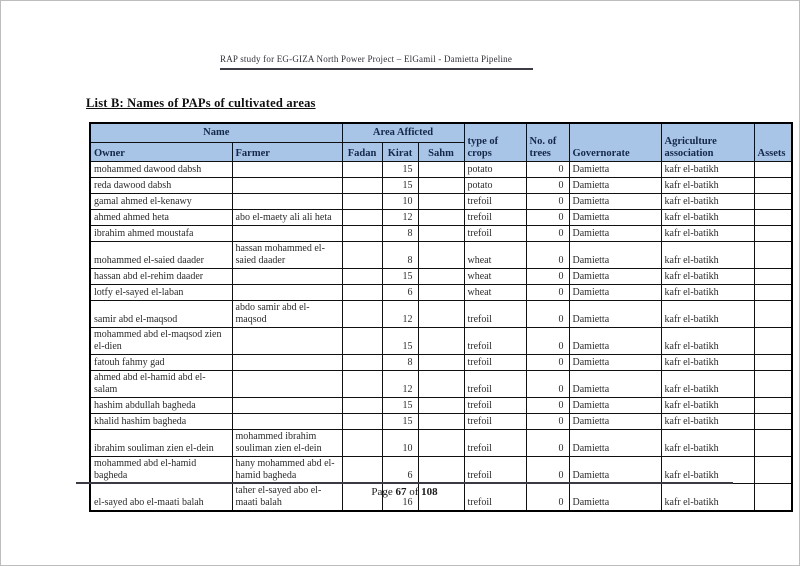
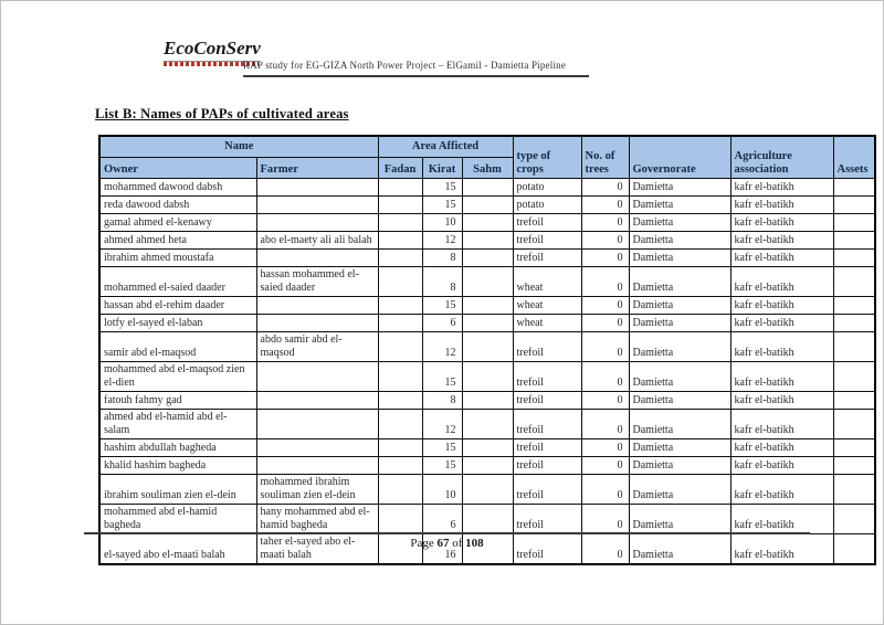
+ EcoConServ
  RAP study for EG-GIZA North Power Project – ElGamil - Damietta Pipeline
  List B: Names of PAPs of cultivated areas
  Name	Area Afficted	type of crops	No. of trees	Governorate	Agriculture association	Assets
  Owner	Farmer	Fadan	Kirat	Sahm
  mohammed dawood dabsh			15		potato	0	Damietta	kafr el-batikh
  reda dawood dabsh			15		potato	0	Damietta	kafr el-batikh
  gamal ahmed el-kenawy			10		trefoil	0	Damietta	kafr el-batikh
- ahmed ahmed heta	abo el-maety ali ali heta		12		trefoil	0	Damietta	kafr el-batikh
+ ahmed ahmed heta	abo el-maety ali ali balah		12		trefoil	0	Damietta	kafr el-batikh
  ibrahim ahmed moustafa			8		trefoil	0	Damietta	kafr el-batikh
  mohammed el-saied daader	hassan mohammed el-saied daader		8		wheat	0	Damietta	kafr el-batikh
  hassan abd el-rehim daader			15		wheat	0	Damietta	kafr el-batikh
  lotfy el-sayed el-laban			6		wheat	0	Damietta	kafr el-batikh
  samir abd el-maqsod	abdo samir abd el-maqsod		12		trefoil	0	Damietta	kafr el-batikh
  mohammed abd el-maqsod zien el-dien			15		trefoil	0	Damietta	kafr el-batikh
  fatouh fahmy gad			8		trefoil	0	Damietta	kafr el-batikh
  ahmed abd el-hamid abd el-salam			12		trefoil	0	Damietta	kafr el-batikh
  hashim abdullah bagheda			15		trefoil	0	Damietta	kafr el-batikh
  khalid hashim bagheda			15		trefoil	0	Damietta	kafr el-batikh
  ibrahim souliman zien el-dein	mohammed ibrahim souliman zien el-dein		10		trefoil	0	Damietta	kafr el-batikh
  mohammed abd el-hamid bagheda	hany mohammed abd el-hamid bagheda		6		trefoil	0	Damietta	kafr el-batikh
  el-sayed abo el-maati balah	taher el-sayed abo el-maati balah		16		trefoil	0	Damietta	kafr el-batikh
  Page 67 of 108
